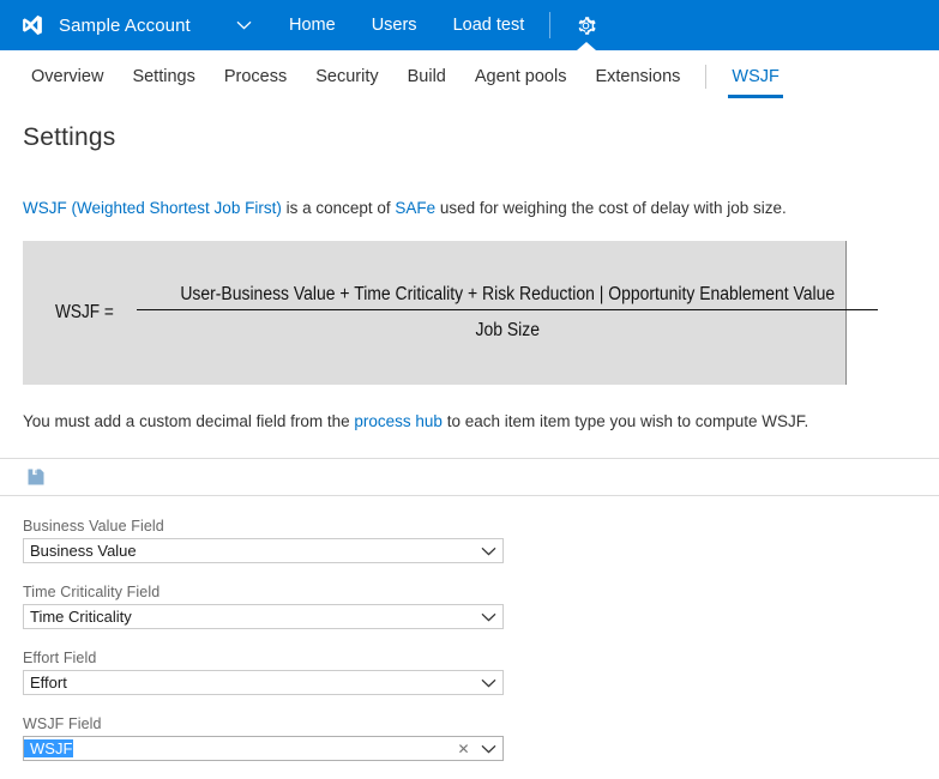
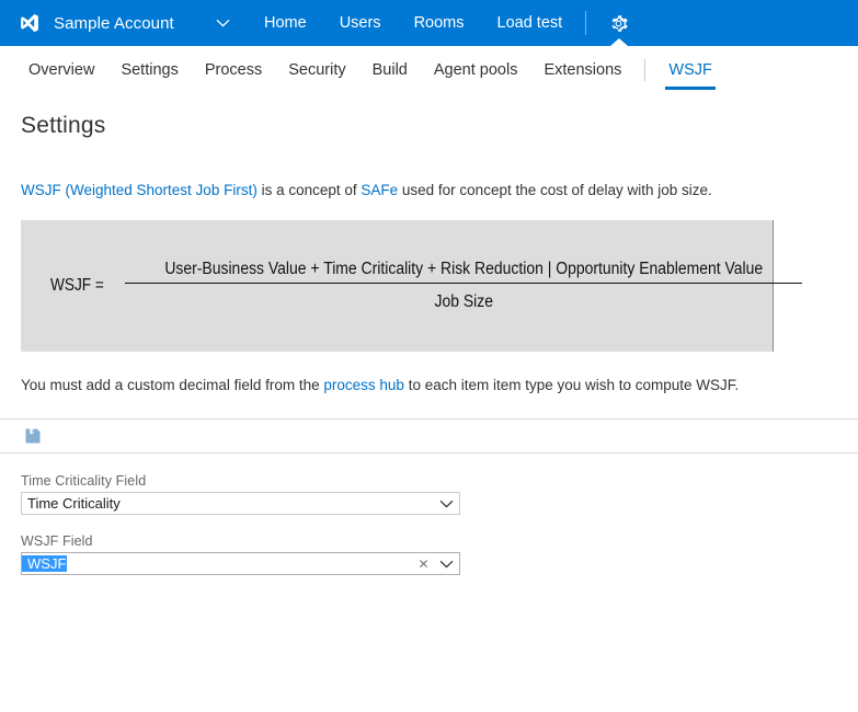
  Sample Account
  Home
  Users
+ Rooms
  Load test
  Overview
  Settings
  Process
  Security
  Build
  Agent pools
  Extensions
  WSJF
  Settings
- WSJF (Weighted Shortest Job First) is a concept of SAFe used for weighing the cost of delay with job size.
+ WSJF (Weighted Shortest Job First) is a concept of SAFe used for concept the cost of delay with job size.
  WSJF =
  User-Business Value + Time Criticality + Risk Reduction | Opportunity Enablement Value
  Job Size
  You must add a custom decimal field from the process hub to each item item type you wish to compute WSJF.
- Business Value Field
- Business Value
  Time Criticality Field
  Time Criticality
- Effort Field
- Effort
  WSJF Field
  WSJF
  ✕
